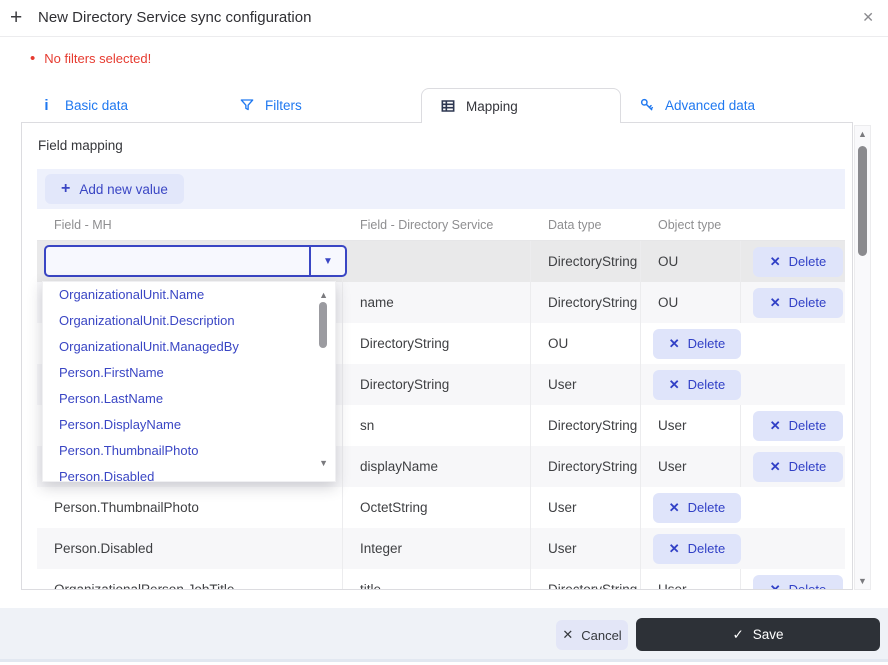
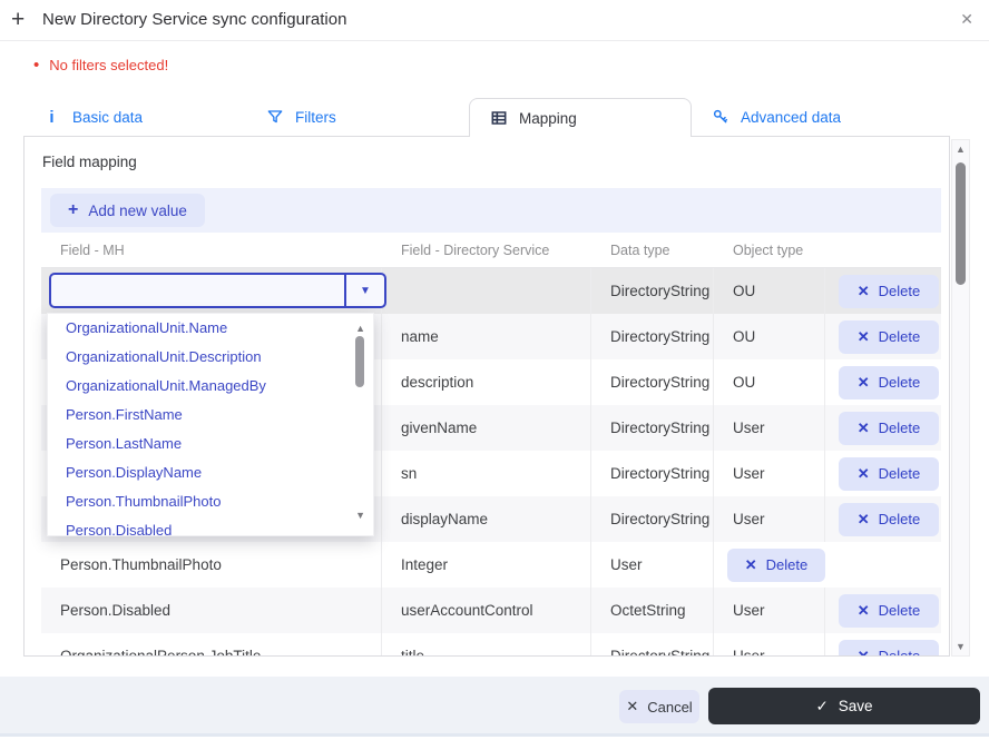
  +
  New Directory Service sync configuration
  ✕
  •
  No filters selected!
  i
  Basic data
  Filters
  Mapping
  Advanced data
  Field mapping
  +
  Add new value
  Field - MH
  Field - Directory Service
  Data type
  Object type
  ▼
  DirectoryString
  OU
  ✕
  Delete
  name
  DirectoryString
  OU
  ✕
  Delete
+ description
  DirectoryString
  OU
  ✕
  Delete
+ givenName
  DirectoryString
  User
  ✕
  Delete
  sn
  DirectoryString
  User
  ✕
  Delete
  displayName
  DirectoryString
  User
  ✕
  Delete
  Person.ThumbnailPhoto
- OctetString
+ Integer
  User
  ✕
  Delete
  Person.Disabled
+ userAccountControl
- Integer
+ OctetString
  User
  ✕
  Delete
  OrganizationalUnit.Name
  OrganizationalUnit.Description
  OrganizationalUnit.ManagedBy
  Person.FirstName
  Person.LastName
  Person.DisplayName
  Person.ThumbnailPhoto
  Person.Disabled
  ▲
  ▼
  ▲
  ▼
  ✕
  Cancel
  ✓
  Save
